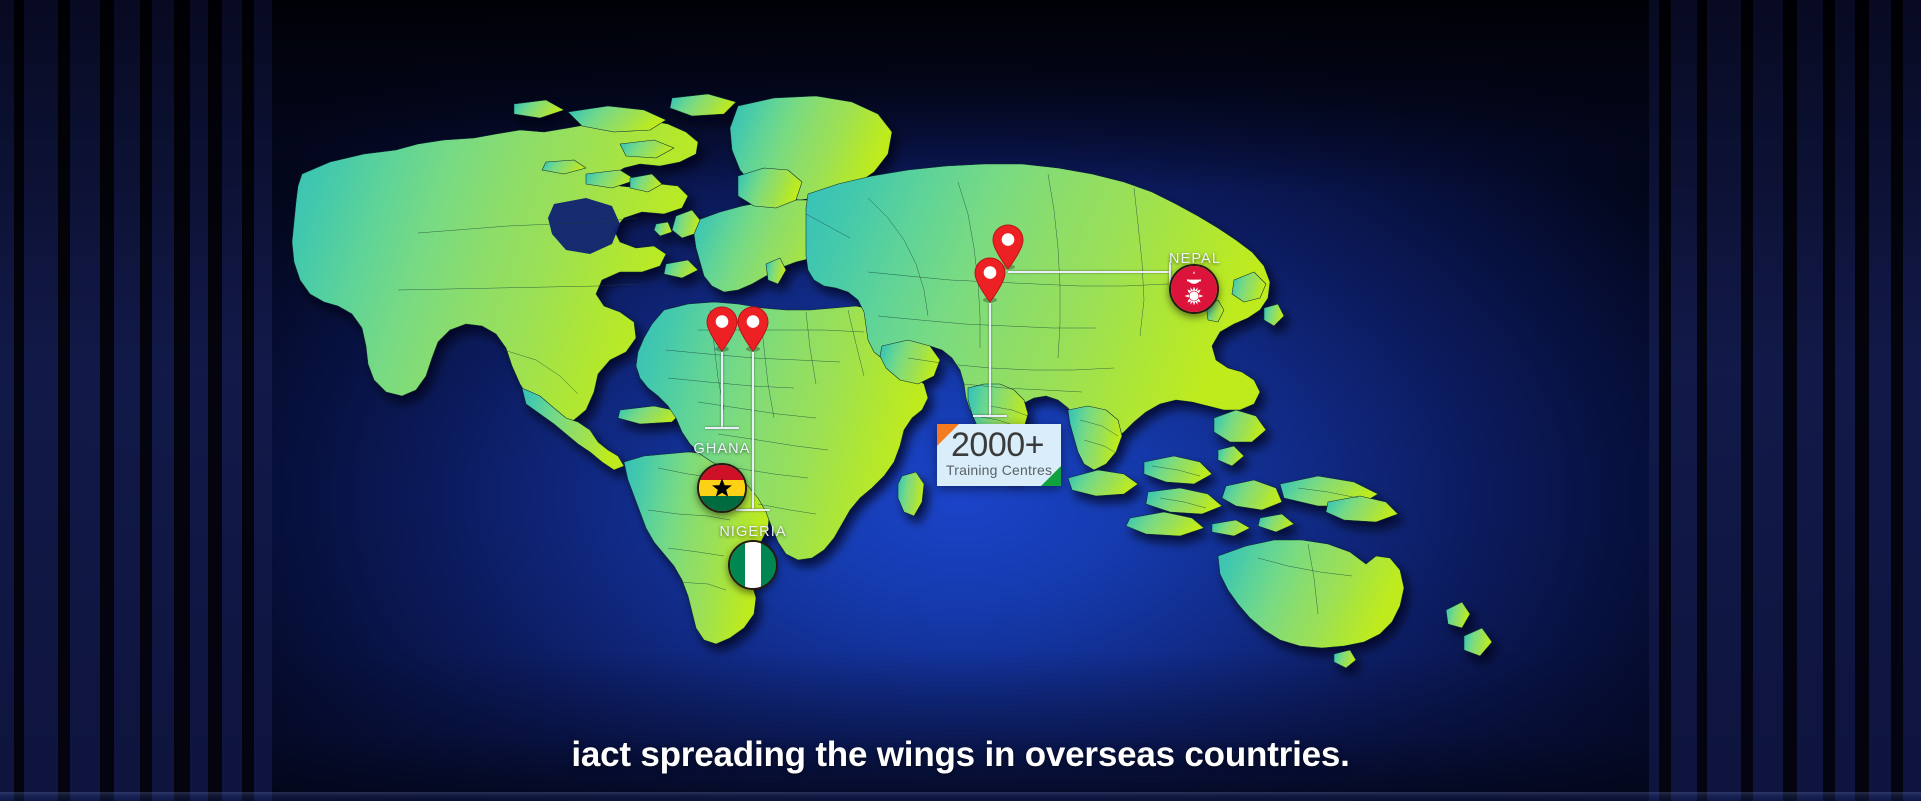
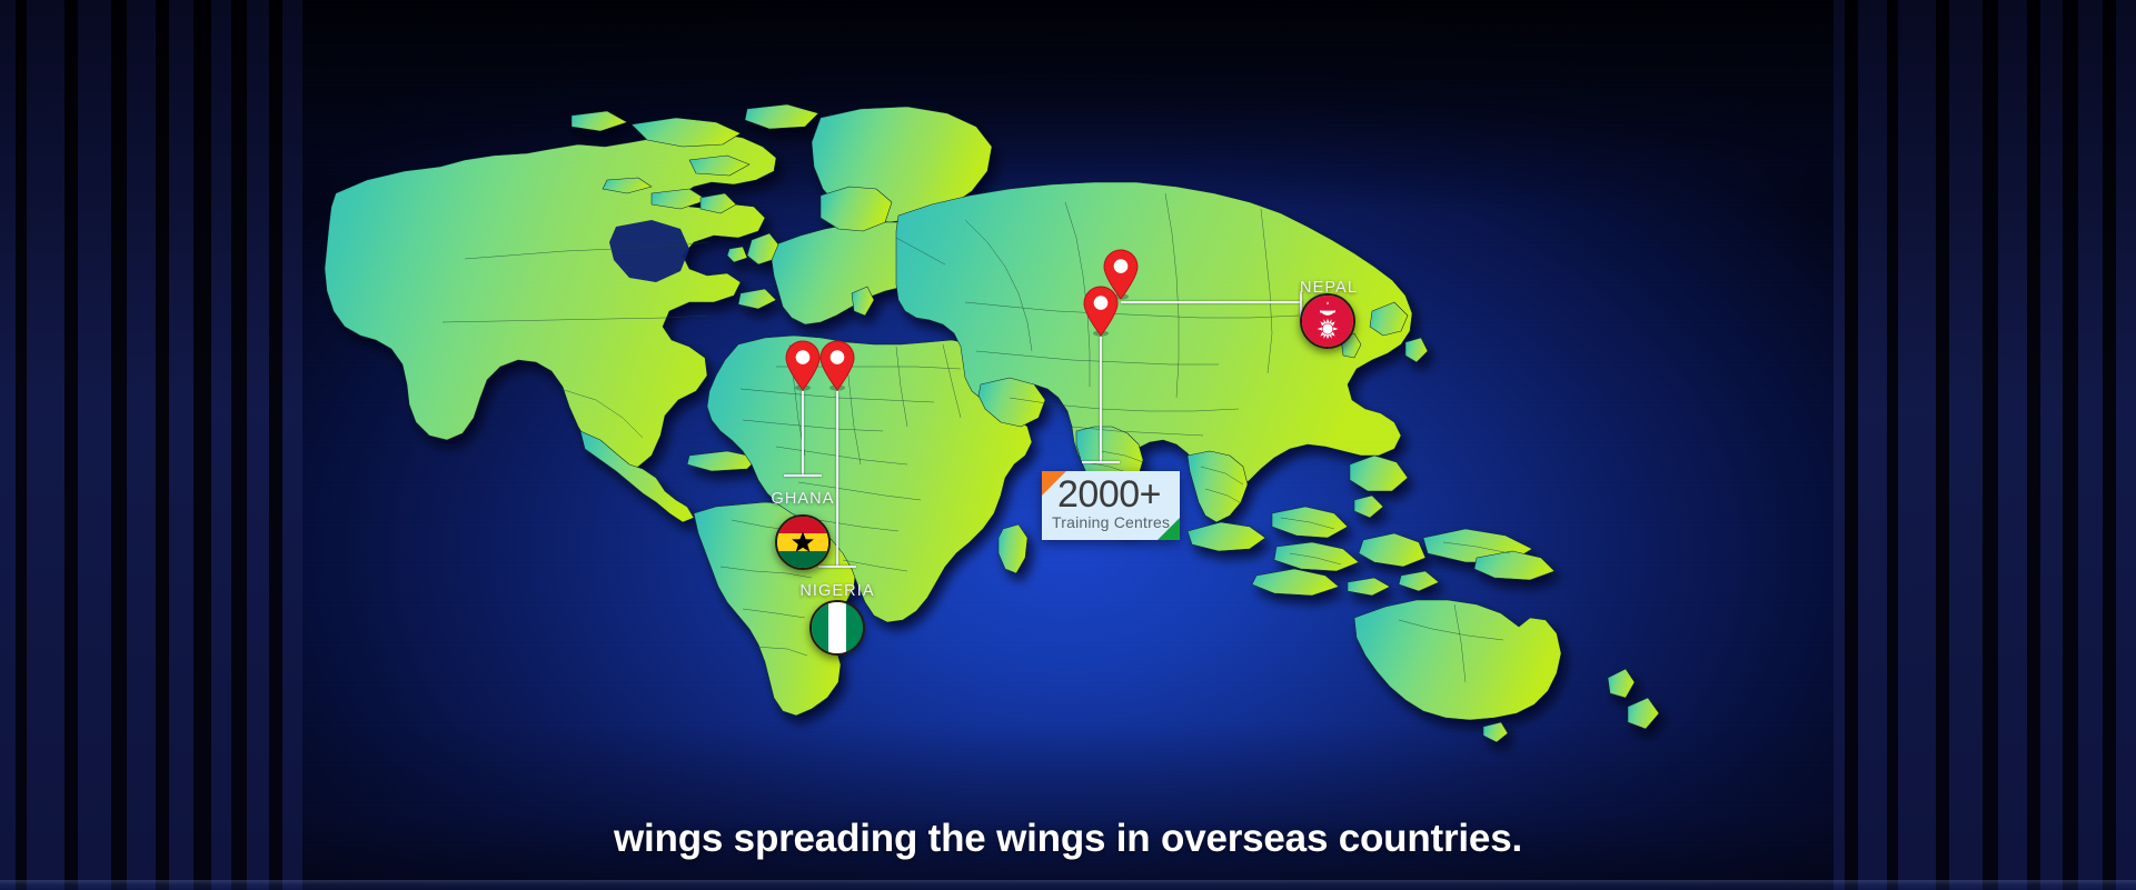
  GHANA
  NIGERIA
  NEPAL
  2000+
  Training Centres
- iact spreading the wings in overseas countries.
+ wings spreading the wings in overseas countries.
